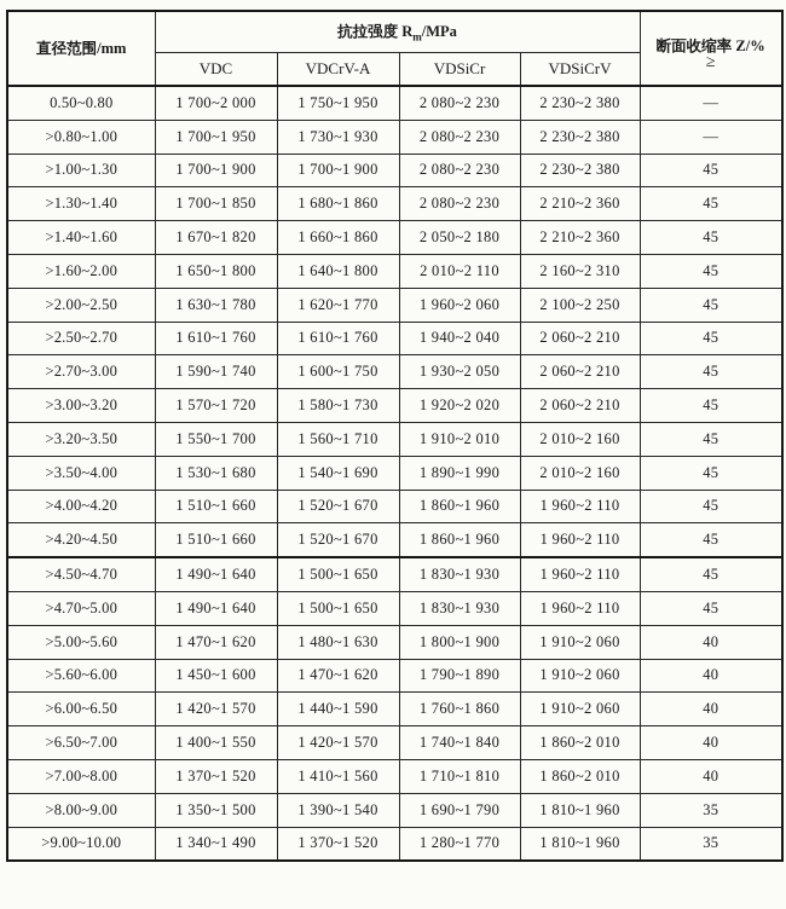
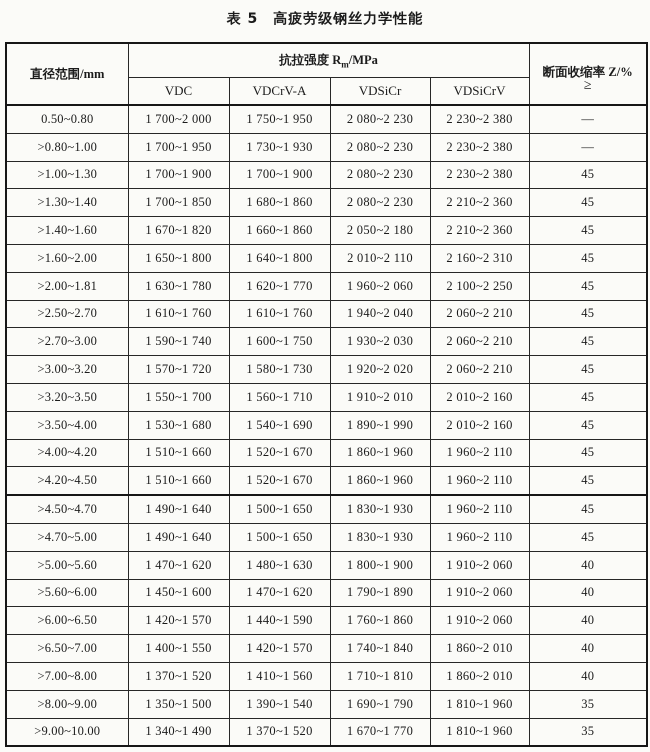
+ 表 5 高疲劳级钢丝力学性能
  直径范围/mm	抗拉强度 Rm/MPa	断面收缩率 Z/% ≥
  VDC	VDCrV-A	VDSiCr	VDSiCrV
  0.50~0.80	1 700~2 000	1 750~1 950	2 080~2 230	2 230~2 380	—
  >0.80~1.00	1 700~1 950	1 730~1 930	2 080~2 230	2 230~2 380	—
  >1.00~1.30	1 700~1 900	1 700~1 900	2 080~2 230	2 230~2 380	45
  >1.30~1.40	1 700~1 850	1 680~1 860	2 080~2 230	2 210~2 360	45
  >1.40~1.60	1 670~1 820	1 660~1 860	2 050~2 180	2 210~2 360	45
  >1.60~2.00	1 650~1 800	1 640~1 800	2 010~2 110	2 160~2 310	45
- >2.00~2.50	1 630~1 780	1 620~1 770	1 960~2 060	2 100~2 250	45
+ >2.00~1.81	1 630~1 780	1 620~1 770	1 960~2 060	2 100~2 250	45
  >2.50~2.70	1 610~1 760	1 610~1 760	1 940~2 040	2 060~2 210	45
- >2.70~3.00	1 590~1 740	1 600~1 750	1 930~2 050	2 060~2 210	45
+ >2.70~3.00	1 590~1 740	1 600~1 750	1 930~2 030	2 060~2 210	45
  >3.00~3.20	1 570~1 720	1 580~1 730	1 920~2 020	2 060~2 210	45
  >3.20~3.50	1 550~1 700	1 560~1 710	1 910~2 010	2 010~2 160	45
  >3.50~4.00	1 530~1 680	1 540~1 690	1 890~1 990	2 010~2 160	45
  >4.00~4.20	1 510~1 660	1 520~1 670	1 860~1 960	1 960~2 110	45
  >4.20~4.50	1 510~1 660	1 520~1 670	1 860~1 960	1 960~2 110	45
  >4.50~4.70	1 490~1 640	1 500~1 650	1 830~1 930	1 960~2 110	45
  >4.70~5.00	1 490~1 640	1 500~1 650	1 830~1 930	1 960~2 110	45
  >5.00~5.60	1 470~1 620	1 480~1 630	1 800~1 900	1 910~2 060	40
  >5.60~6.00	1 450~1 600	1 470~1 620	1 790~1 890	1 910~2 060	40
  >6.00~6.50	1 420~1 570	1 440~1 590	1 760~1 860	1 910~2 060	40
  >6.50~7.00	1 400~1 550	1 420~1 570	1 740~1 840	1 860~2 010	40
  >7.00~8.00	1 370~1 520	1 410~1 560	1 710~1 810	1 860~2 010	40
  >8.00~9.00	1 350~1 500	1 390~1 540	1 690~1 790	1 810~1 960	35
- >9.00~10.00	1 340~1 490	1 370~1 520	1 280~1 770	1 810~1 960	35
+ >9.00~10.00	1 340~1 490	1 370~1 520	1 670~1 770	1 810~1 960	35
